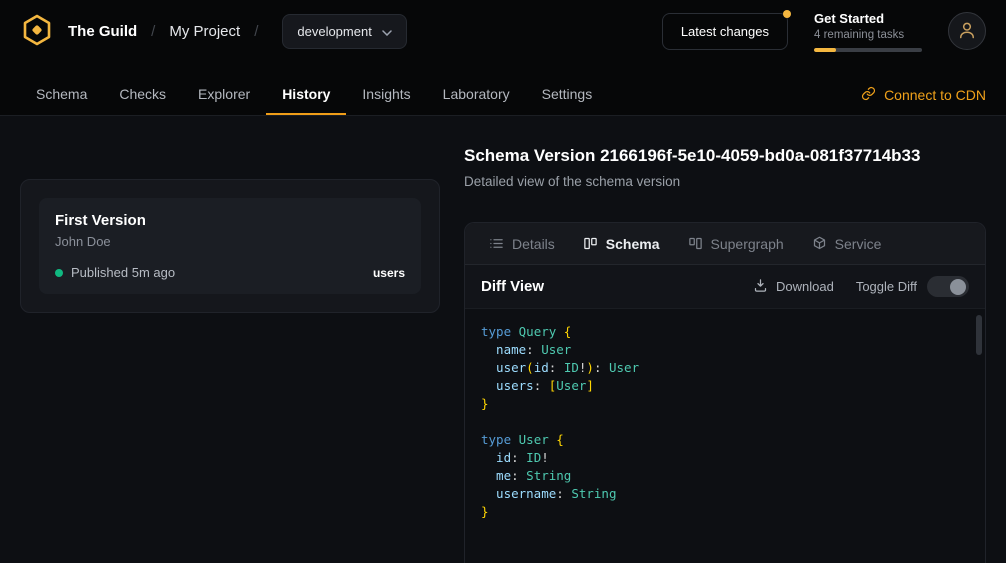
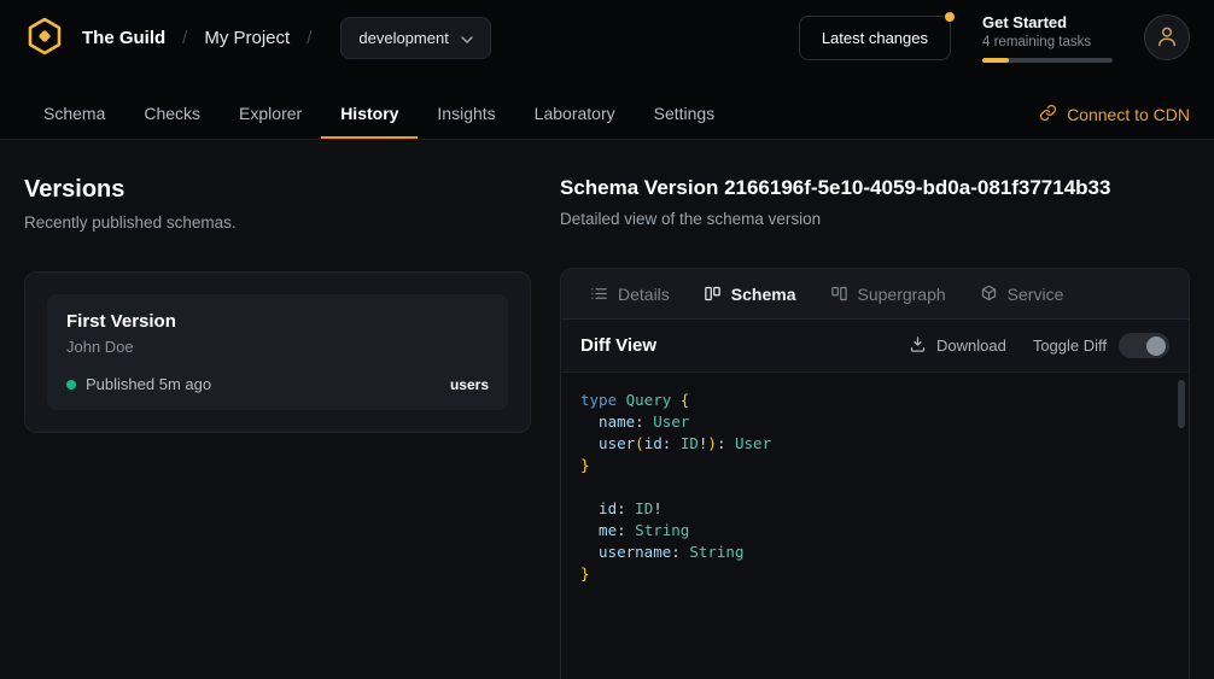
  The Guild
  /
  My Project
  /
  development
  Latest changes
  Get Started
  4 remaining tasks
  Schema
  Checks
  Explorer
  History
  Insights
  Laboratory
  Settings
  Connect to CDN
+ Versions
+ Recently published schemas.
  First Version
  John Doe
  Published 5m ago
  users
  Schema Version 2166196f-5e10-4059-bd0a-081f37714b33
  Detailed view of the schema version
  Details
  Schema
  Supergraph
  Service
  Diff View
  Download
  Toggle Diff
  type Query {
  name: User
  user(id: ID!): User
- users: [User]
  }
- type User {
  id: ID!
  me: String
  username: String
  }
